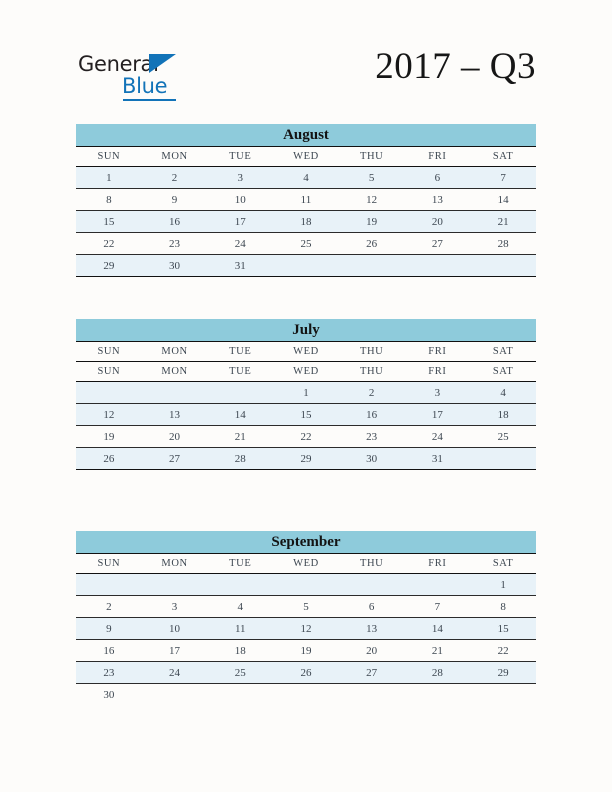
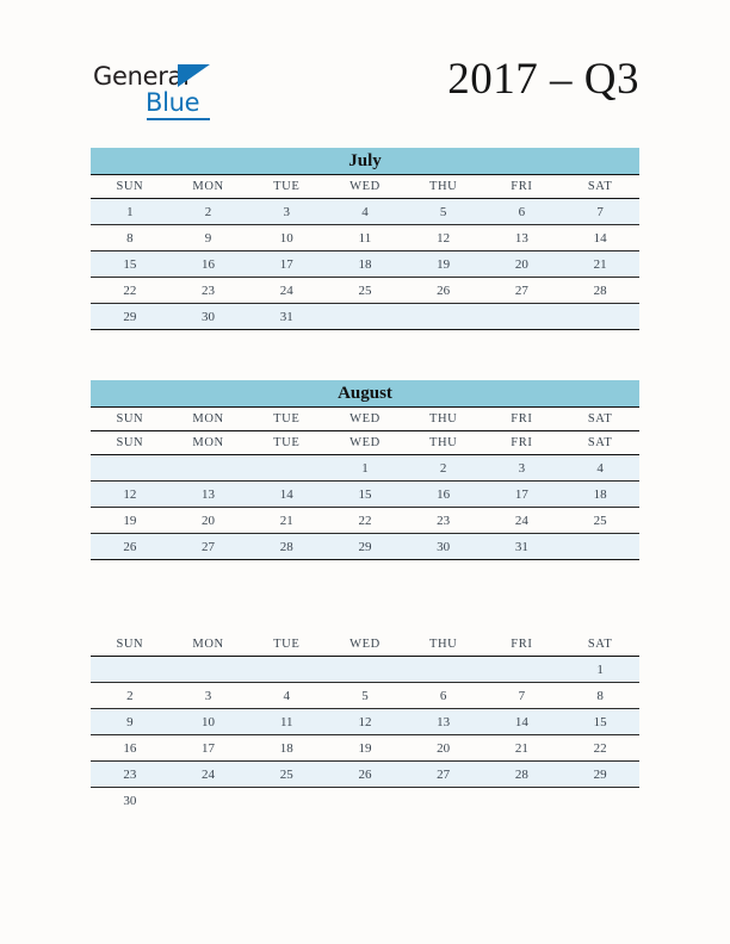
  General
  Blue
  2017 – Q3
- August
+ July
  SUN	MON	TUE	WED	THU	FRI	SAT
  1	2	3	4	5	6	7
  8	9	10	11	12	13	14
  15	16	17	18	19	20	21
  22	23	24	25	26	27	28
  29	30	31
- July
+ August
  SUN	MON	TUE	WED	THU	FRI	SAT
  SUN	MON	TUE	WED	THU	FRI	SAT
  			1	2	3	4
  12	13	14	15	16	17	18
  19	20	21	22	23	24	25
  26	27	28	29	30	31
- September
  SUN	MON	TUE	WED	THU	FRI	SAT
  						1
  2	3	4	5	6	7	8
  9	10	11	12	13	14	15
  16	17	18	19	20	21	22
  23	24	25	26	27	28	29
  30
